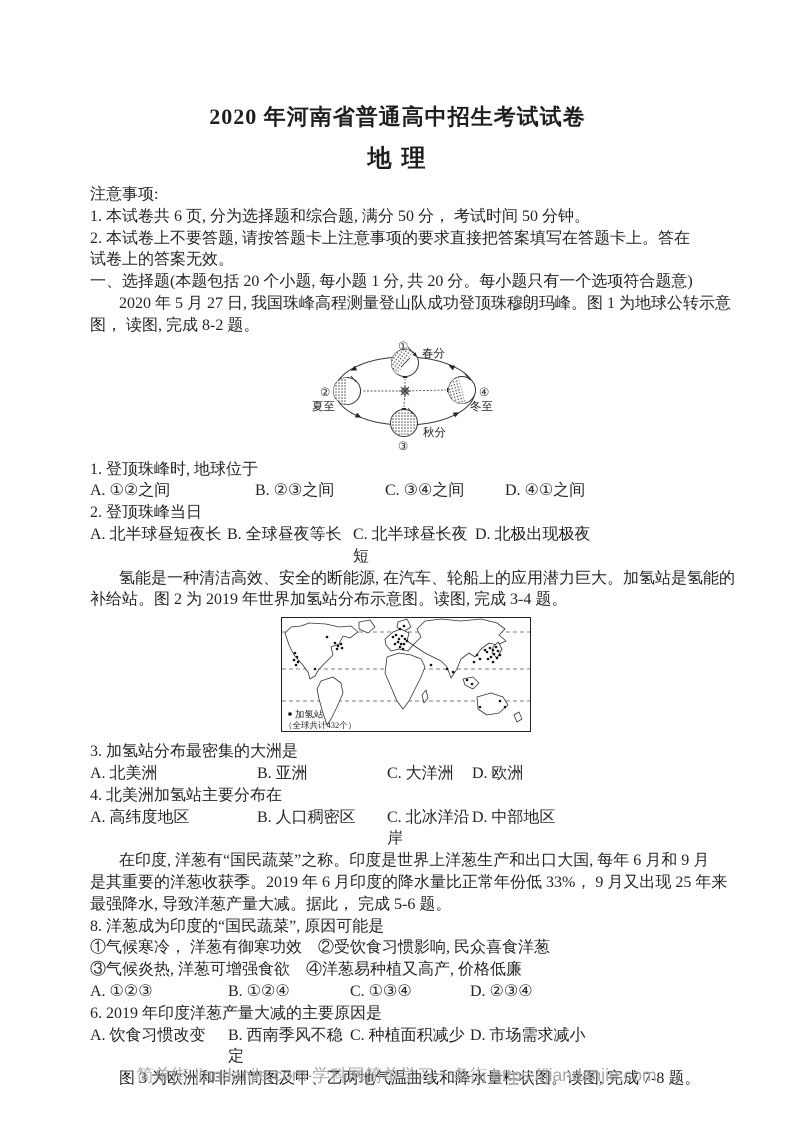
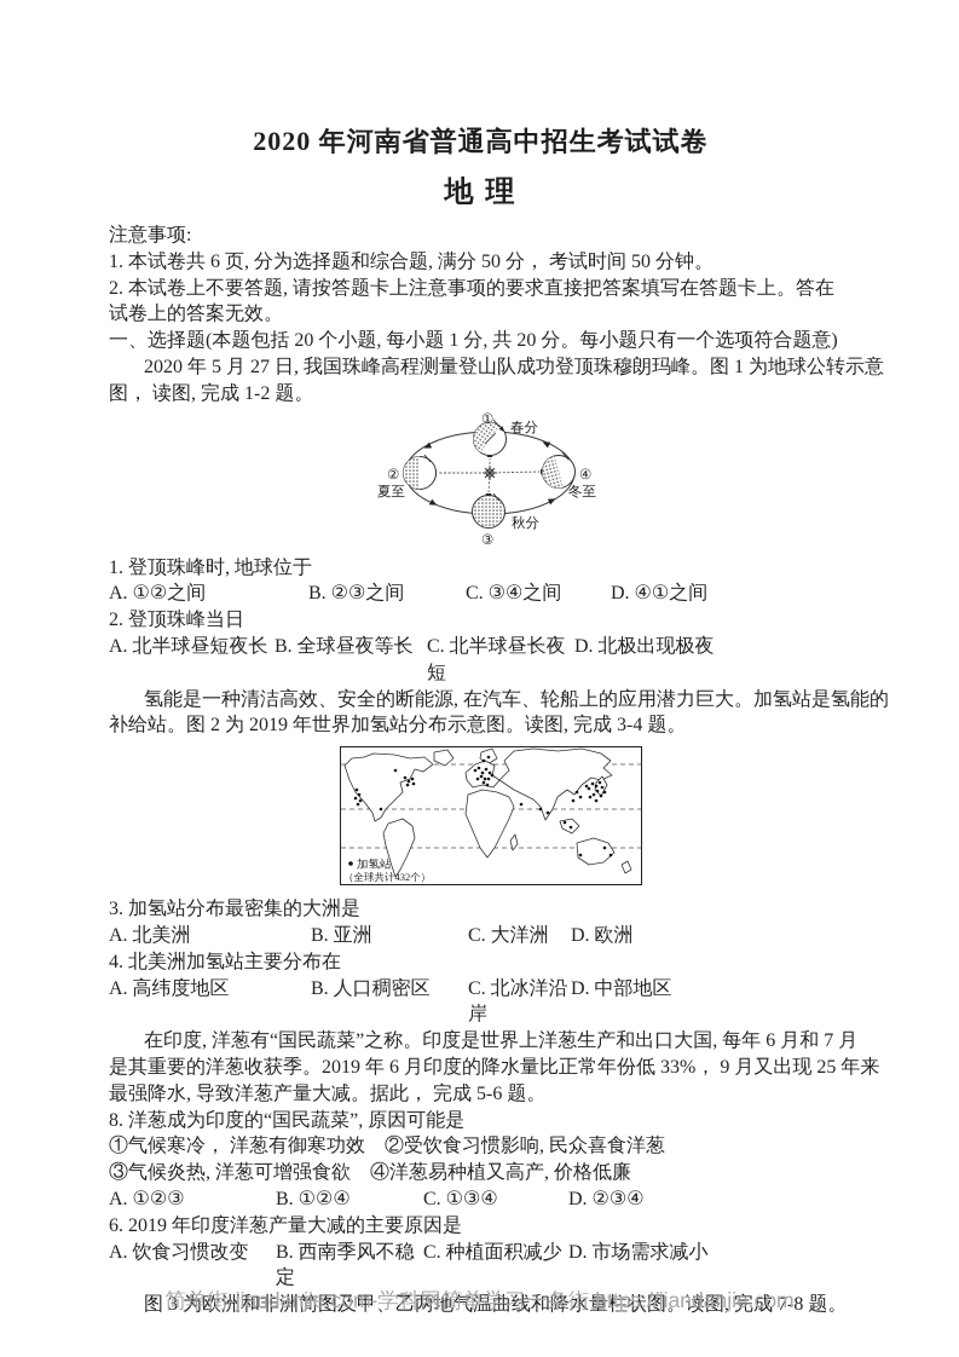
  2020 年河南省普通高中招生考试试卷
  地 理
  注意事项:
  1. 本试卷共 6 页, 分为选择题和综合题, 满分 50 分， 考试时间 50 分钟。
  2. 本试卷上不要答题, 请按答题卡上注意事项的要求直接把答案填写在答题卡上。答在
  试卷上的答案无效。
  一、选择题(本题包括 20 个小题, 每小题 1 分, 共 20 分。每小题只有一个选项符合题意)
  2020 年 5 月 27 日, 我国珠峰高程测量登山队成功登顶珠穆朗玛峰。图 1 为地球公转示意
- 图， 读图, 完成 8-2 题。
+ 图， 读图, 完成 1-2 题。
  ①
  春分
  ②
  夏至
  ③
  秋分
  ④
  冬至
  1. 登顶珠峰时, 地球位于
  A. ①②之间
  B. ②③之间
  C. ③④之间
  D. ④①之间
  2. 登顶珠峰当日
  A. 北半球昼短夜长
  B. 全球昼夜等长
  C. 北半球昼长夜短
  D. 北极出现极夜
  氢能是一种清洁高效、安全的断能源, 在汽车、轮船上的应用潜力巨大。加氢站是氢能的
  补给站。图 2 为 2019 年世界加氢站分布示意图。读图, 完成 3-4 题。
  加氢站
  （全球共计432个）
  3. 加氢站分布最密集的大洲是
  A. 北美洲
  B. 亚洲
  C. 大洋洲
  D. 欧洲
  4. 北美洲加氢站主要分布在
  A. 高纬度地区
  B. 人口稠密区
  C. 北冰洋沿岸
  D. 中部地区
- 在印度, 洋葱有“国民蔬菜”之称。印度是世界上洋葱生产和出口大国, 每年 6 月和 9 月
+ 在印度, 洋葱有“国民蔬菜”之称。印度是世界上洋葱生产和出口大国, 每年 6 月和 7 月
  是其重要的洋葱收获季。2019 年 6 月印度的降水量比正常年份低 33%， 9 月又出现 25 年来
  最强降水, 导致洋葱产量大减。据此， 完成 5-6 题。
  8. 洋葱成为印度的“国民蔬菜”, 原因可能是
  ①气候寒冷， 洋葱有御寒功效 ②受饮食习惯影响, 民众喜食洋葱
  ③气候炎热, 洋葱可增强食欲 ④洋葱易种植又高产, 价格低廉
  A. ①②③
  B. ①②④
  C. ①③④
  D. ②③④
  6. 2019 年印度洋葱产量大减的主要原因是
  A. 饮食习惯改变
  B. 西南季风不稳定
  C. 种植面积减少
  D. 市场需求减小
  图 3 为欧洲和非洲简图及甲、乙两地气温曲线和降水量柱状图。读图, 完成 7-8 题。
  简单街-jiandanjie.com-学科网简单学习一条街 https://jiandanjie.com
